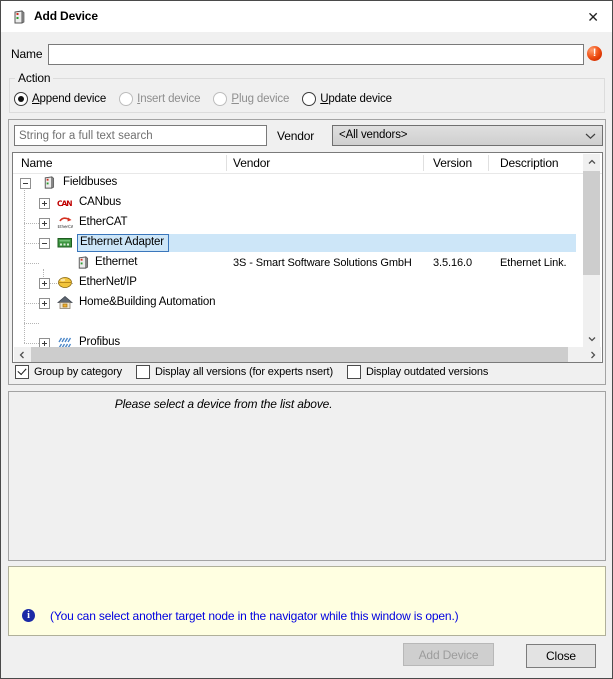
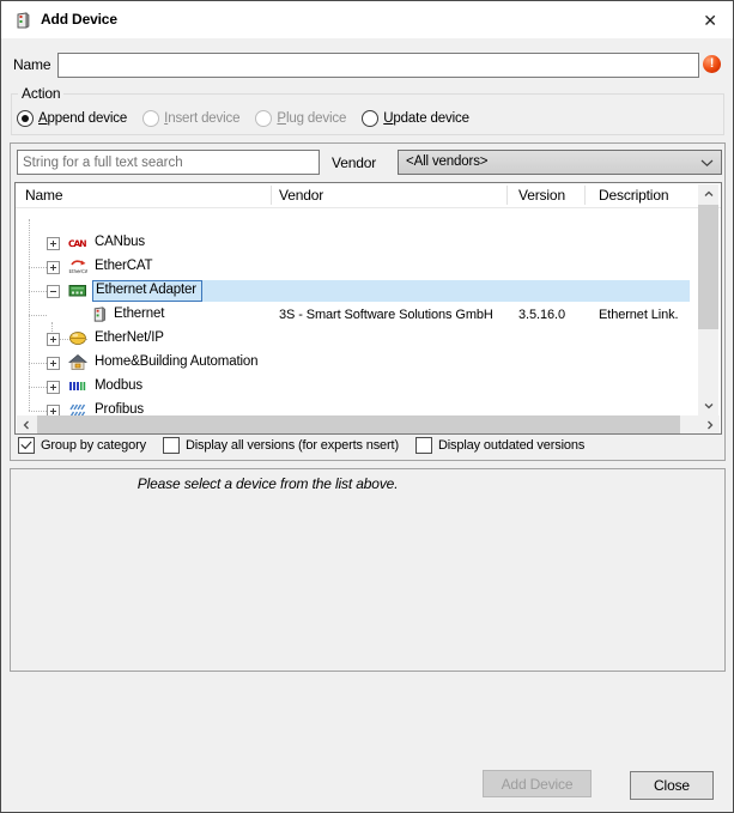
  Add Device
  ✕
  Name
  !
  Action
  Append device
  Insert device
  Plug device
  Update device
  String for a full text search
  Vendor
  <All vendors>
  Name
  Vendor
  Version
  Description
- Fieldbuses
  CAN
  CANbus
  EtherCAT
  Ethernet Adapter
  Ethernet
  3S - Smart Software Solutions GmbH
  3.5.16.0
  Ethernet Link.
  EtherNet/IP
  Home&Building Automation
+ Modbus
  Profibus
  Group by category
  Display all versions (for experts nsert)
  Display outdated versions
  Please select a device from the list above.
- i
- (You can select another target node in the navigator while this window is open.)
  Add Device
  Close
